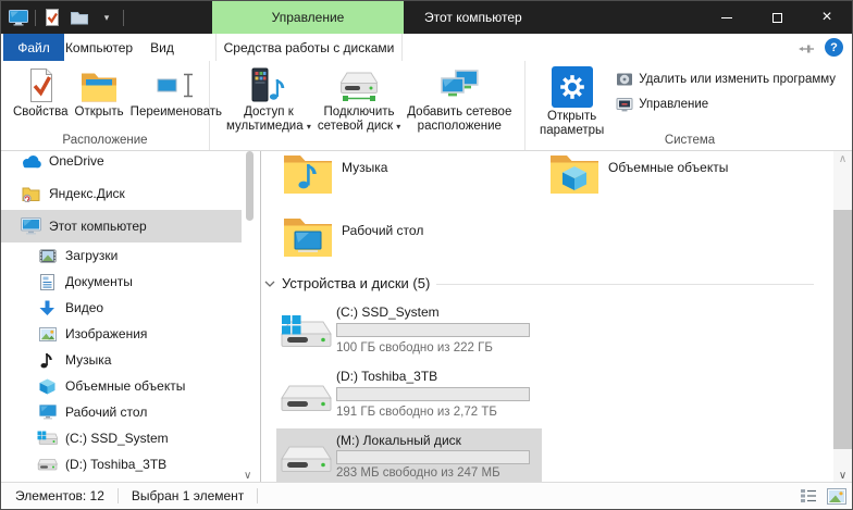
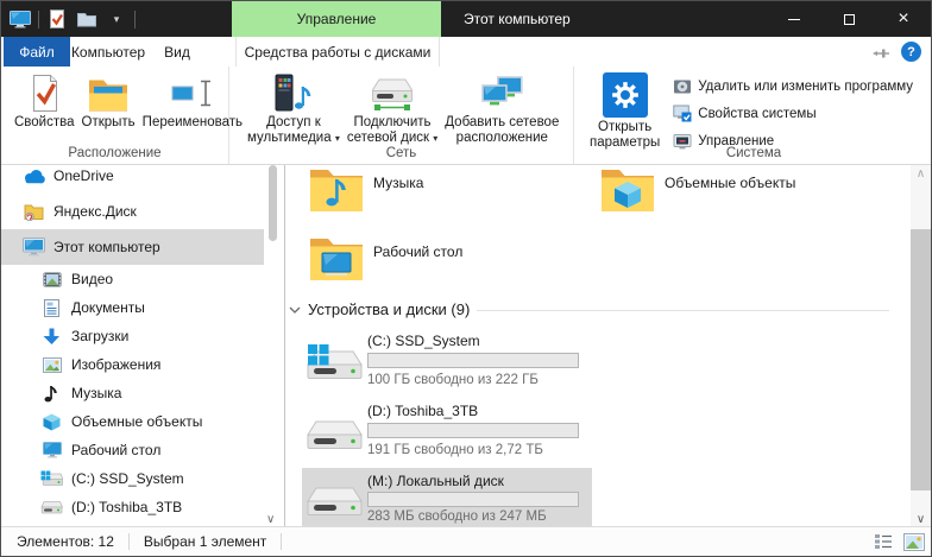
  ▾
  Управление
  Этот компьютер
  ×
  Файл
  Компьютер
  Вид
  Средства работы с дисками
  ?
  Свойства
  Открыть
  Переименовать
  Расположение
  Доступ к
  мультимедиа ▾
  Подключить
  сетевой диск ▾
  Добавить сетевое
  расположение
+ Сеть
  Открыть
  параметры
  Удалить или изменить программу
+ Свойства системы
  Управление
  Система
  OneDrive
  Яндекс.Диск
  Этот компьютер
- Загрузки
+ Видео
  Документы
- Видео
+ Загрузки
  Изображения
  Музыка
  Объемные объекты
  Рабочий стол
  (C:) SSD_System
  (D:) Toshiba_3TB
  ∨
  Музыка
  Объемные объекты
  Рабочий стол
- Устройства и диски (5)
+ Устройства и диски (9)
  (C:) SSD_System
  100 ГБ свободно из 222 ГБ
  (D:) Toshiba_3TB
  191 ГБ свободно из 2,72 ТБ
  (M:) Локальный диск
  283 МБ свободно из 247 МБ
  ∧
  ∨
  Элементов: 12
  Выбран 1 элемент
